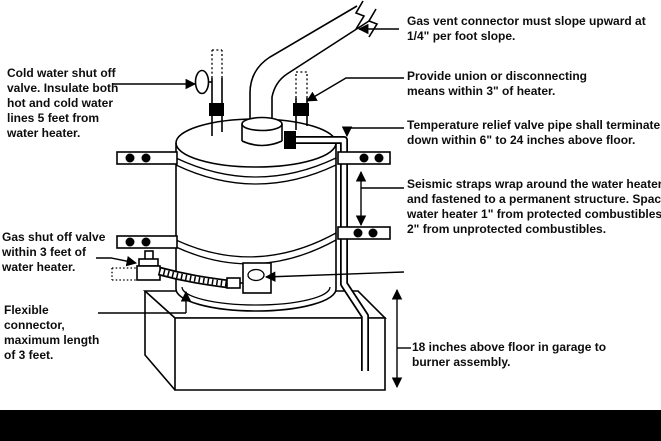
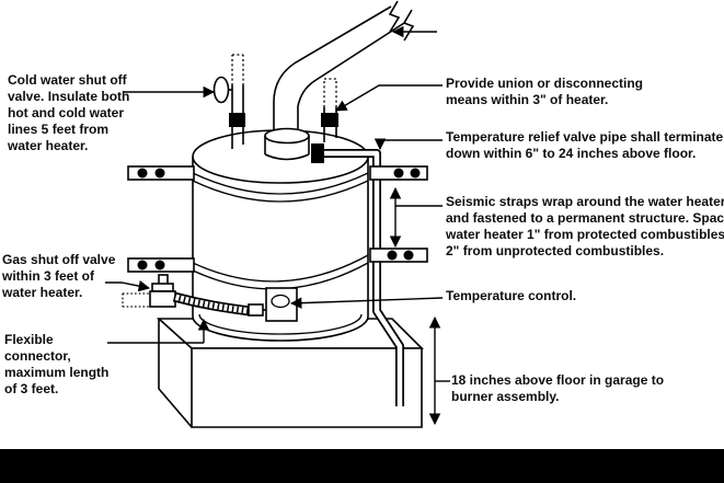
- Gas vent connector must slope upward at 1/4" per foot slope.
  Cold water shut off valve. Insulate both hot and cold water lines 5 feet from water heater.
  Provide union or disconnecting means within 3" of heater.
  Temperature relief valve pipe shall terminate down within 6" to 24 inches above floor.
  Seismic straps wrap around the water heater and fastened to a permanent structure. Spac water heater 1" from protected combustibles 2" from unprotected combustibles.
  Gas shut off valve within 3 feet of water heater.
+ Temperature control.
  Flexible connector, maximum length of 3 feet.
  18 inches above floor in garage to burner assembly.
